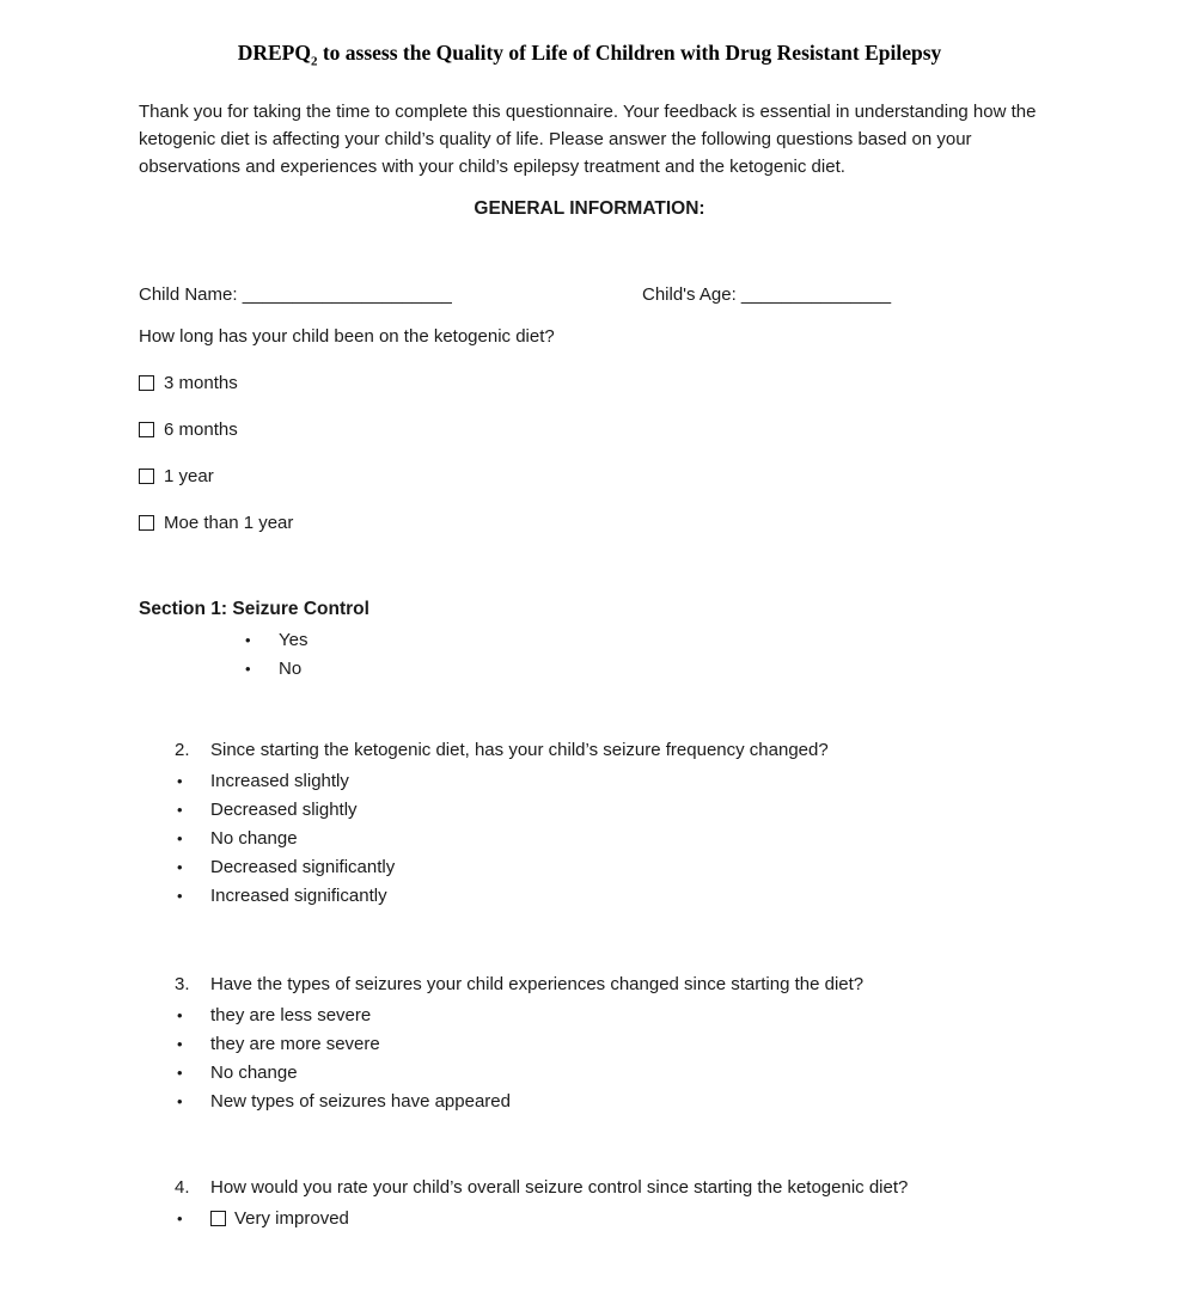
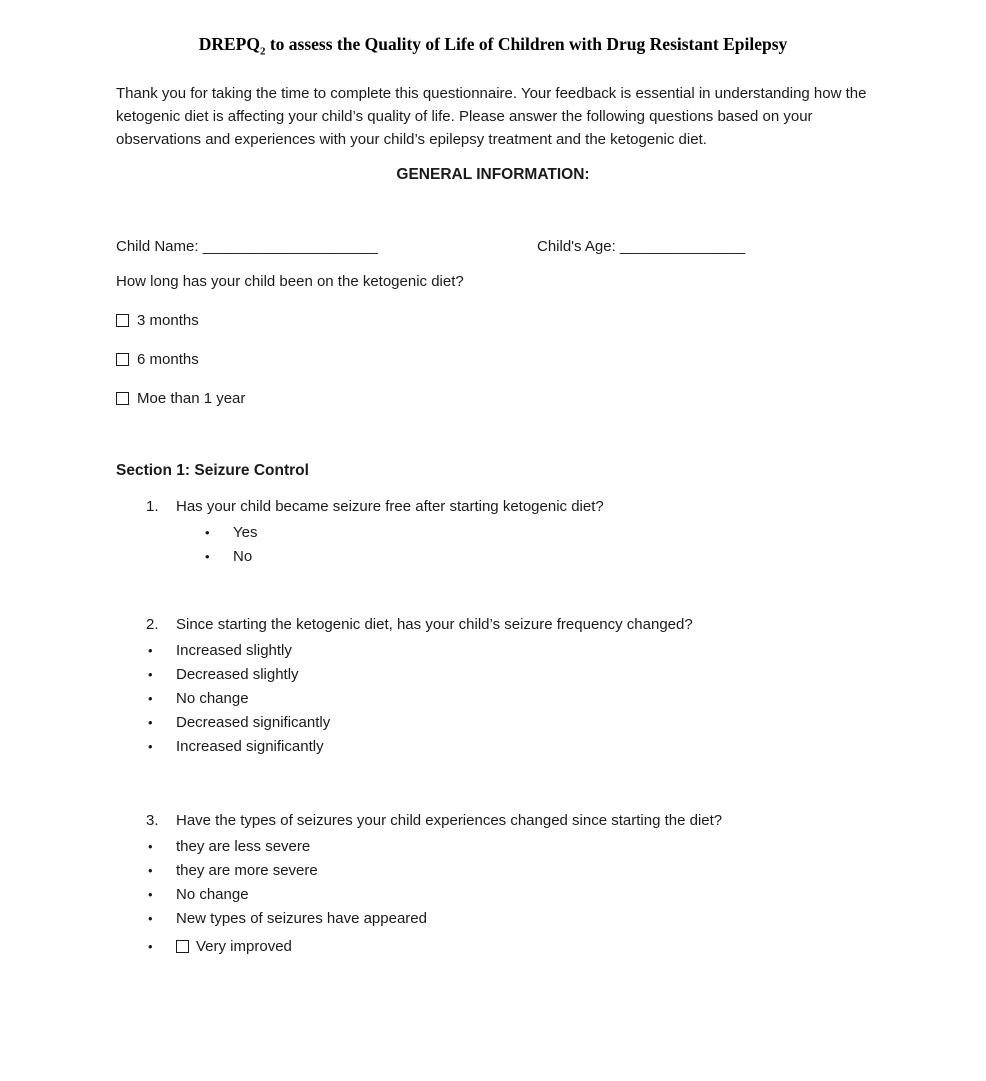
  DREPQ2 to assess the Quality of Life of Children with Drug Resistant Epilepsy
  Thank you for taking the time to complete this questionnaire. Your feedback is essential in understanding how the ketogenic diet is affecting your child’s quality of life. Please answer the following questions based on your observations and experiences with your child’s epilepsy treatment and the ketogenic diet.
  GENERAL INFORMATION:
  Child Name: _____________________
  Child's Age: _______________
  How long has your child been on the ketogenic diet?
  3 months
  6 months
- 1 year
  Moe than 1 year
  Section 1: Seizure Control
+ 1.
+ Has your child became seizure free after starting ketogenic diet?
  •
  Yes
  •
  No
  2.
  Since starting the ketogenic diet, has your child’s seizure frequency changed?
  •
  Increased slightly
  •
  Decreased slightly
  •
  No change
  •
  Decreased significantly
  •
  Increased significantly
  3.
  Have the types of seizures your child experiences changed since starting the diet?
  •
  they are less severe
  •
  they are more severe
  •
  No change
  •
  New types of seizures have appeared
- 4.
- How would you rate your child’s overall seizure control since starting the ketogenic diet?
  •
  Very improved
